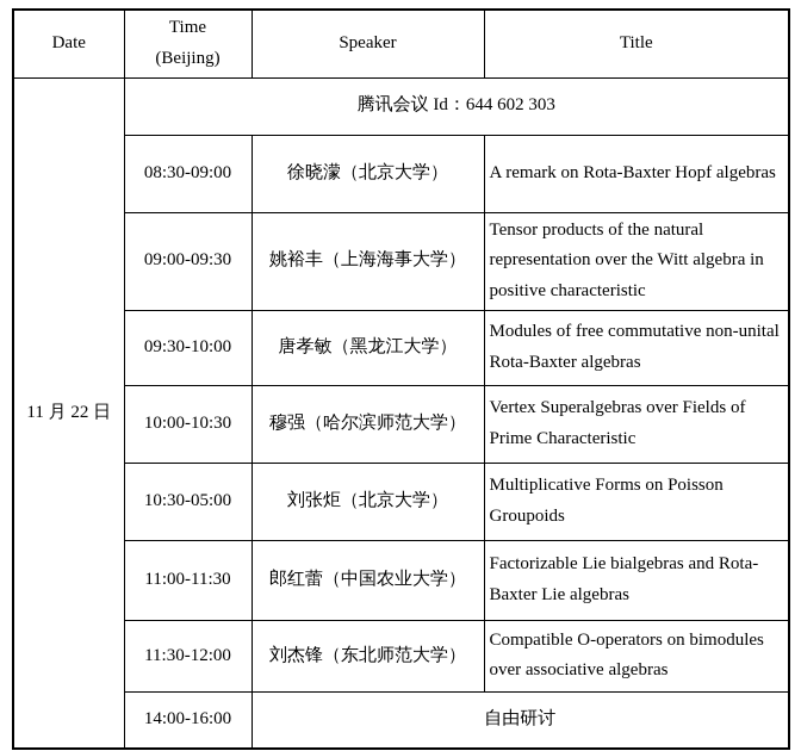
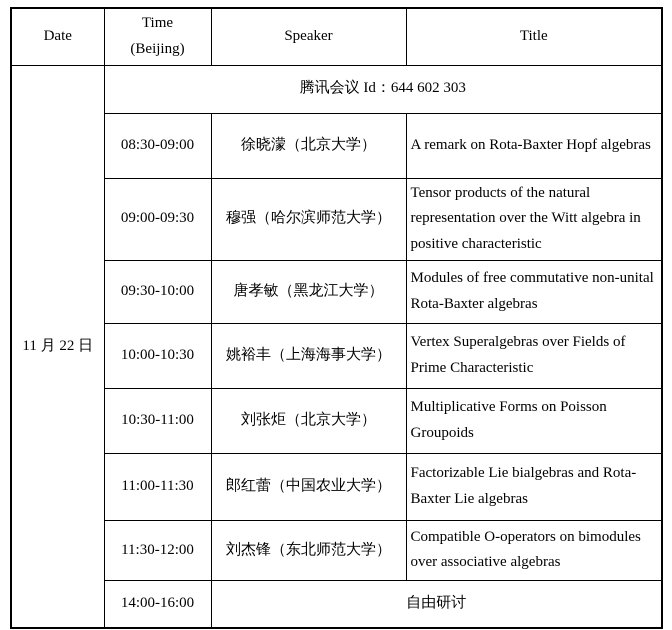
  Date	Time (Beijing)	Speaker	Title
  11 月 22 日	腾讯会议 Id：644 602 303
  08:30-09:00	徐晓濛（北京大学）	A remark on Rota-Baxter Hopf algebras
- 09:00-09:30	姚裕丰（上海海事大学）	Tensor products of the natural representation over the Witt algebra in positive characteristic
+ 09:00-09:30	穆强（哈尔滨师范大学）	Tensor products of the natural representation over the Witt algebra in positive characteristic
  09:30-10:00	唐孝敏（黑龙江大学）	Modules of free commutative non-unital Rota-Baxter algebras
- 10:00-10:30	穆强（哈尔滨师范大学）	Vertex Superalgebras over Fields of Prime Characteristic
+ 10:00-10:30	姚裕丰（上海海事大学）	Vertex Superalgebras over Fields of Prime Characteristic
- 10:30-05:00	刘张炬（北京大学）	Multiplicative Forms on Poisson Groupoids
+ 10:30-11:00	刘张炬（北京大学）	Multiplicative Forms on Poisson Groupoids
  11:00-11:30	郎红蕾（中国农业大学）	Factorizable Lie bialgebras and Rota-Baxter Lie algebras
  11:30-12:00	刘杰锋（东北师范大学）	Compatible O-operators on bimodules over associative algebras
  14:00-16:00	自由研讨
